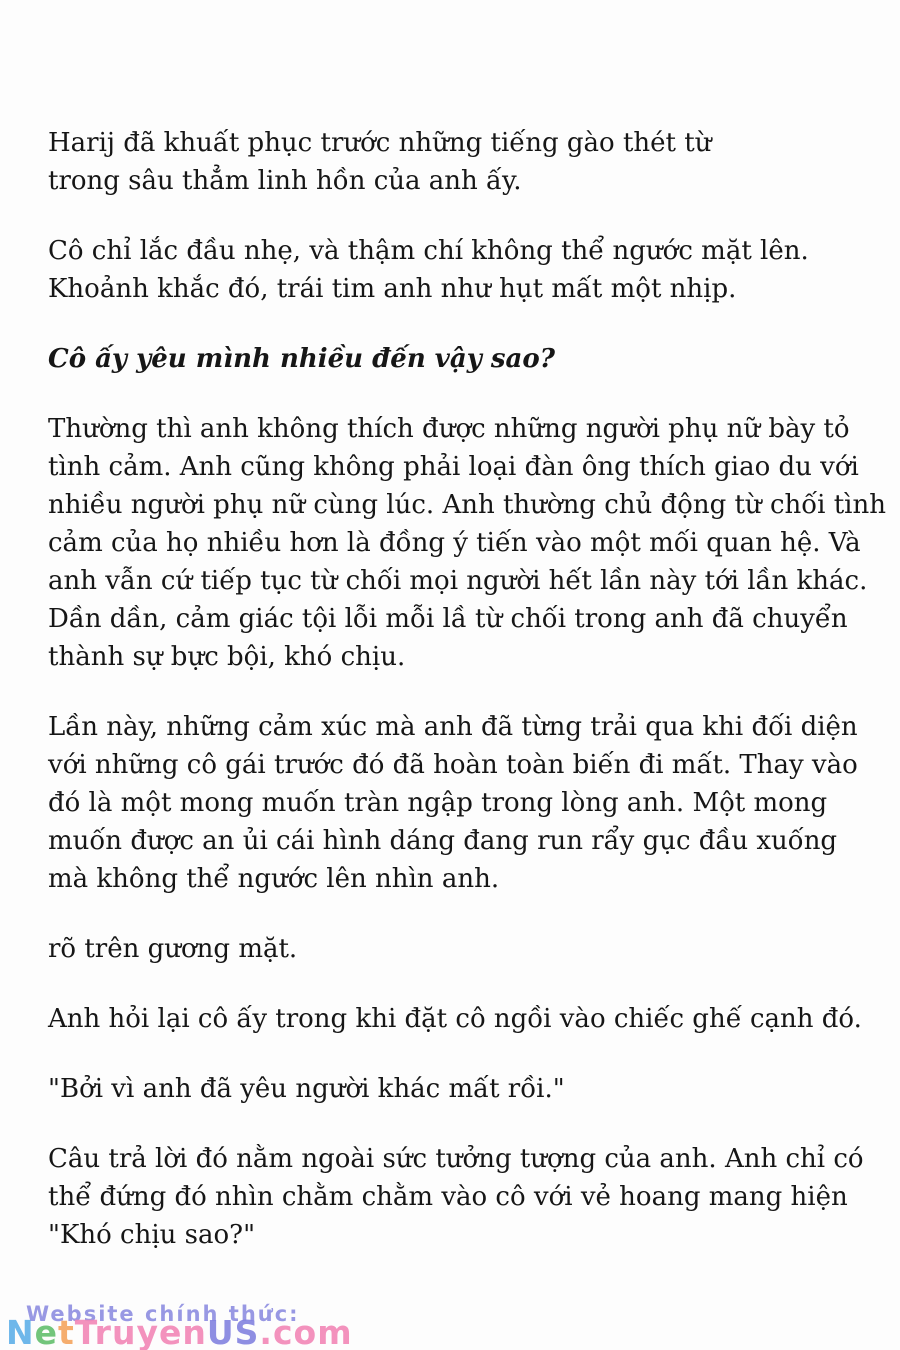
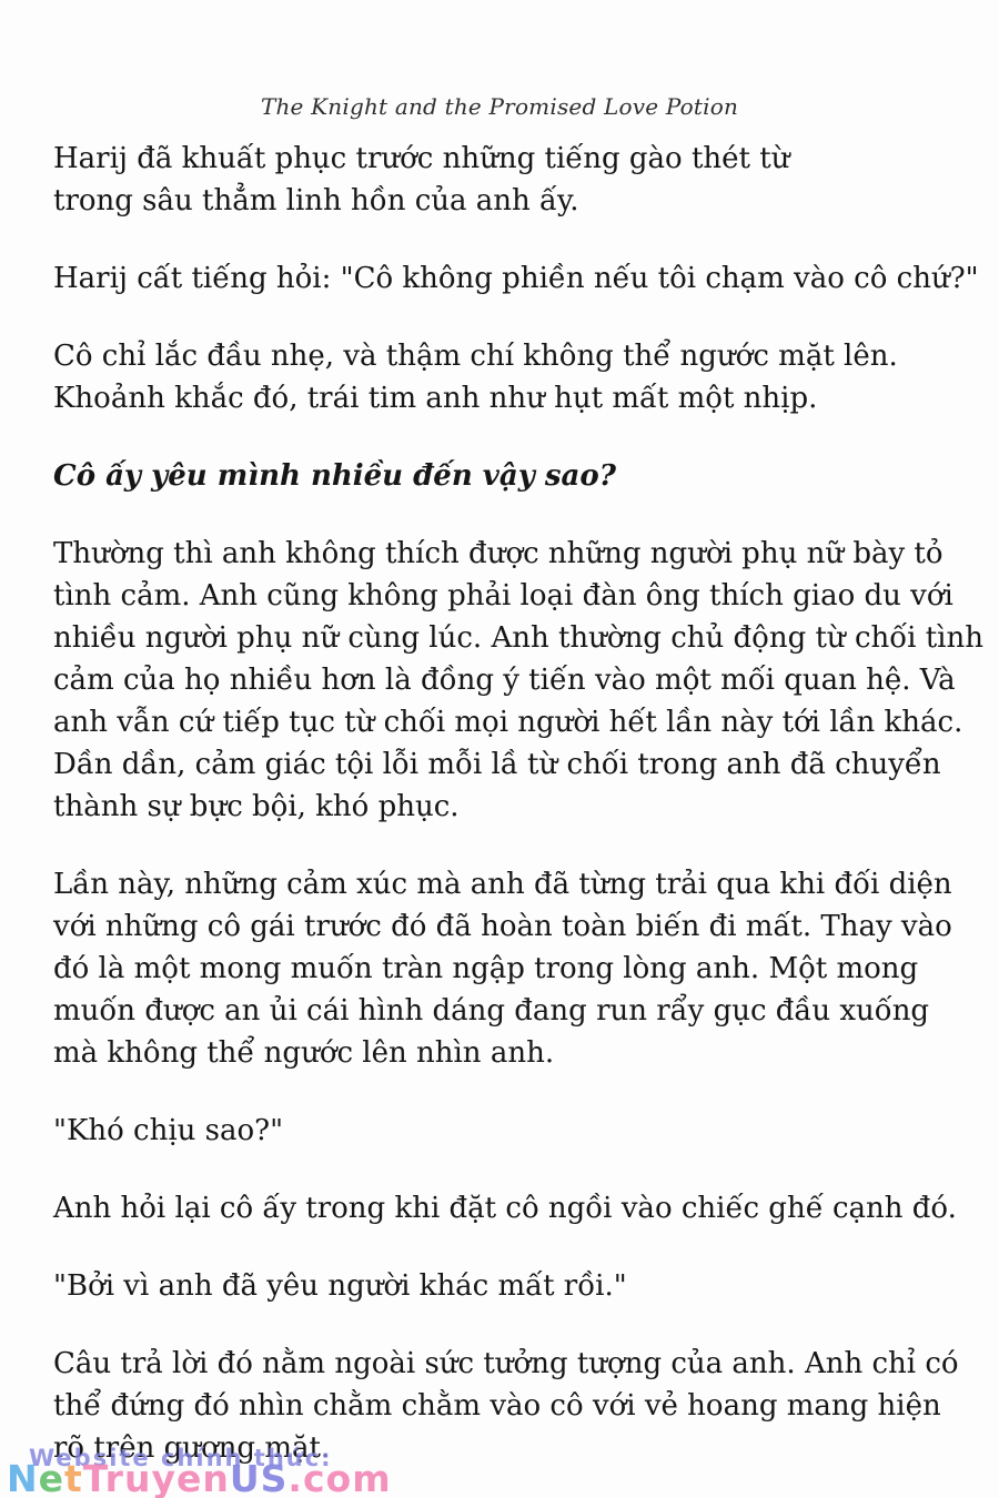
+ The Knight and the Promised Love Potion
  Harij đã khuất phục trước những tiếng gào thét từ
  trong sâu thẳm linh hồn của anh ấy.
+ Harij cất tiếng hỏi: "Cô không phiền nếu tôi chạm vào cô chứ?"
  Cô chỉ lắc đầu nhẹ, và thậm chí không thể ngước mặt lên.
  Khoảnh khắc đó, trái tim anh như hụt mất một nhịp.
  Cô ấy yêu mình nhiều đến vậy sao?
  Thường thì anh không thích được những người phụ nữ bày tỏ
  tình cảm. Anh cũng không phải loại đàn ông thích giao du với
  nhiều người phụ nữ cùng lúc. Anh thường chủ động từ chối tình
  cảm của họ nhiều hơn là đồng ý tiến vào một mối quan hệ. Và
  anh vẫn cứ tiếp tục từ chối mọi người hết lần này tới lần khác.
  Dần dần, cảm giác tội lỗi mỗi lầ từ chối trong anh đã chuyển
- thành sự bực bội, khó chịu.
+ thành sự bực bội, khó phục.
  Lần này, những cảm xúc mà anh đã từng trải qua khi đối diện
  với những cô gái trước đó đã hoàn toàn biến đi mất. Thay vào
  đó là một mong muốn tràn ngập trong lòng anh. Một mong
  muốn được an ủi cái hình dáng đang run rẩy gục đầu xuống
  mà không thể ngước lên nhìn anh.
- rõ trên gương mặt.
+ "Khó chịu sao?"
  Anh hỏi lại cô ấy trong khi đặt cô ngồi vào chiếc ghế cạnh đó.
  "Bởi vì anh đã yêu người khác mất rồi."
  Câu trả lời đó nằm ngoài sức tưởng tượng của anh. Anh chỉ có
  thể đứng đó nhìn chằm chằm vào cô với vẻ hoang mang hiện
- "Khó chịu sao?"
+ rõ trên gương mặt.
  Website chính thức:
  NetTruyenUS.com
